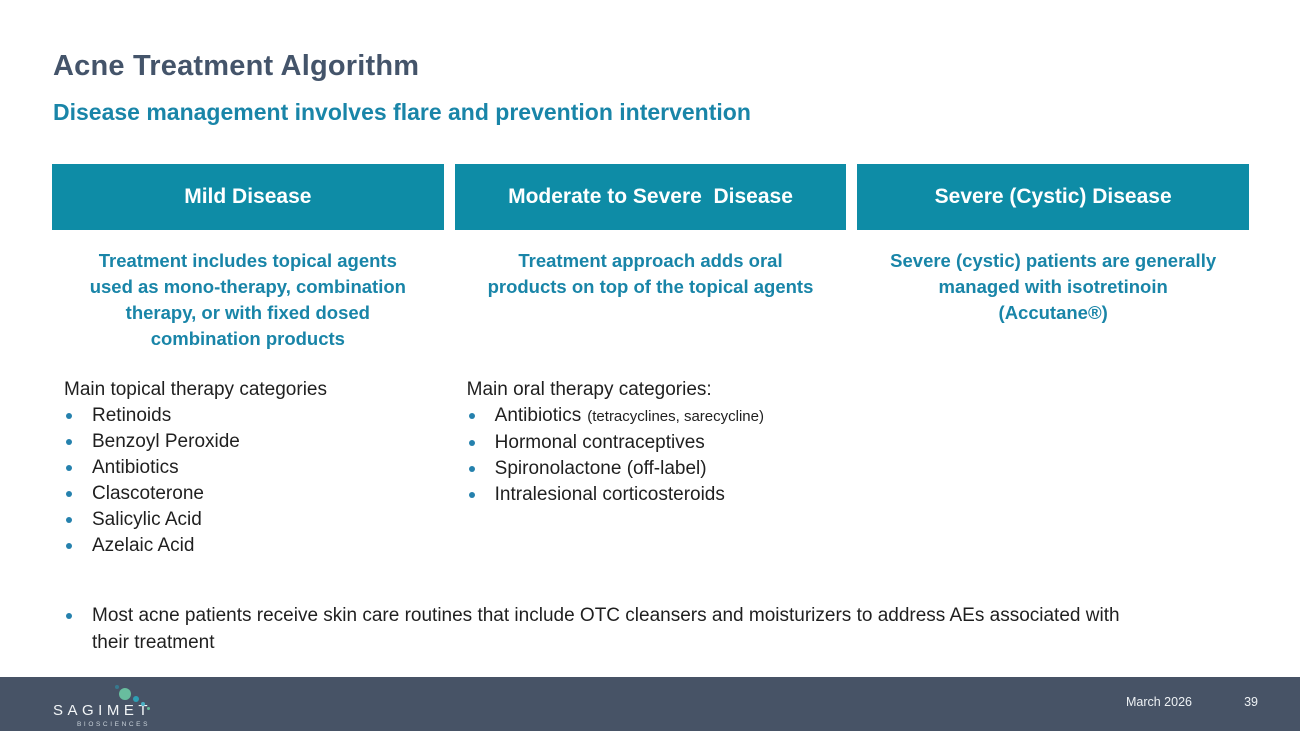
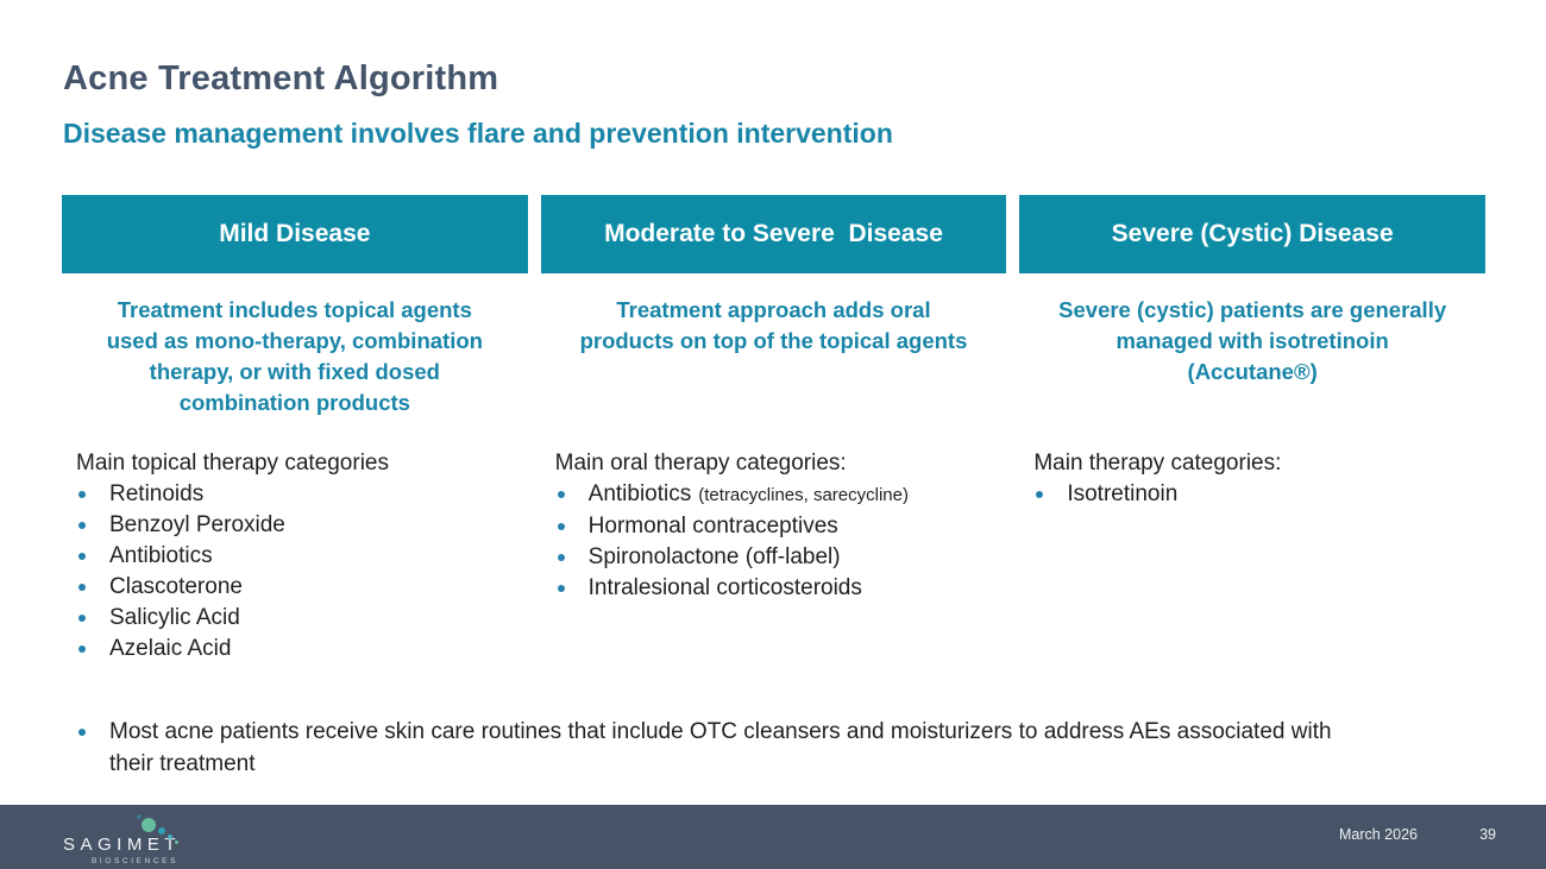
  Acne Treatment Algorithm
  Disease management involves flare and prevention intervention
  Mild Disease
  Treatment includes topical agents
  used as mono-therapy, combination
  therapy, or with fixed dosed
  combination products
  Main topical therapy categories
  Retinoids
  Benzoyl Peroxide
  Antibiotics
  Clascoterone
  Salicylic Acid
  Azelaic Acid
  Moderate to Severe Disease
  Treatment approach adds oral
  products on top of the topical agents
  Main oral therapy categories:
  Antibiotics (tetracyclines, sarecycline)
  Hormonal contraceptives
  Spironolactone (off-label)
  Intralesional corticosteroids
  Severe (Cystic) Disease
  Severe (cystic) patients are generally
  managed with isotretinoin
  (Accutane®)
+ Main therapy categories:
+ Isotretinoin
  Most acne patients receive skin care routines that include OTC cleansers and moisturizers to address AEs associated with
  their treatment
  SAGIMET
  March 2026
  39
